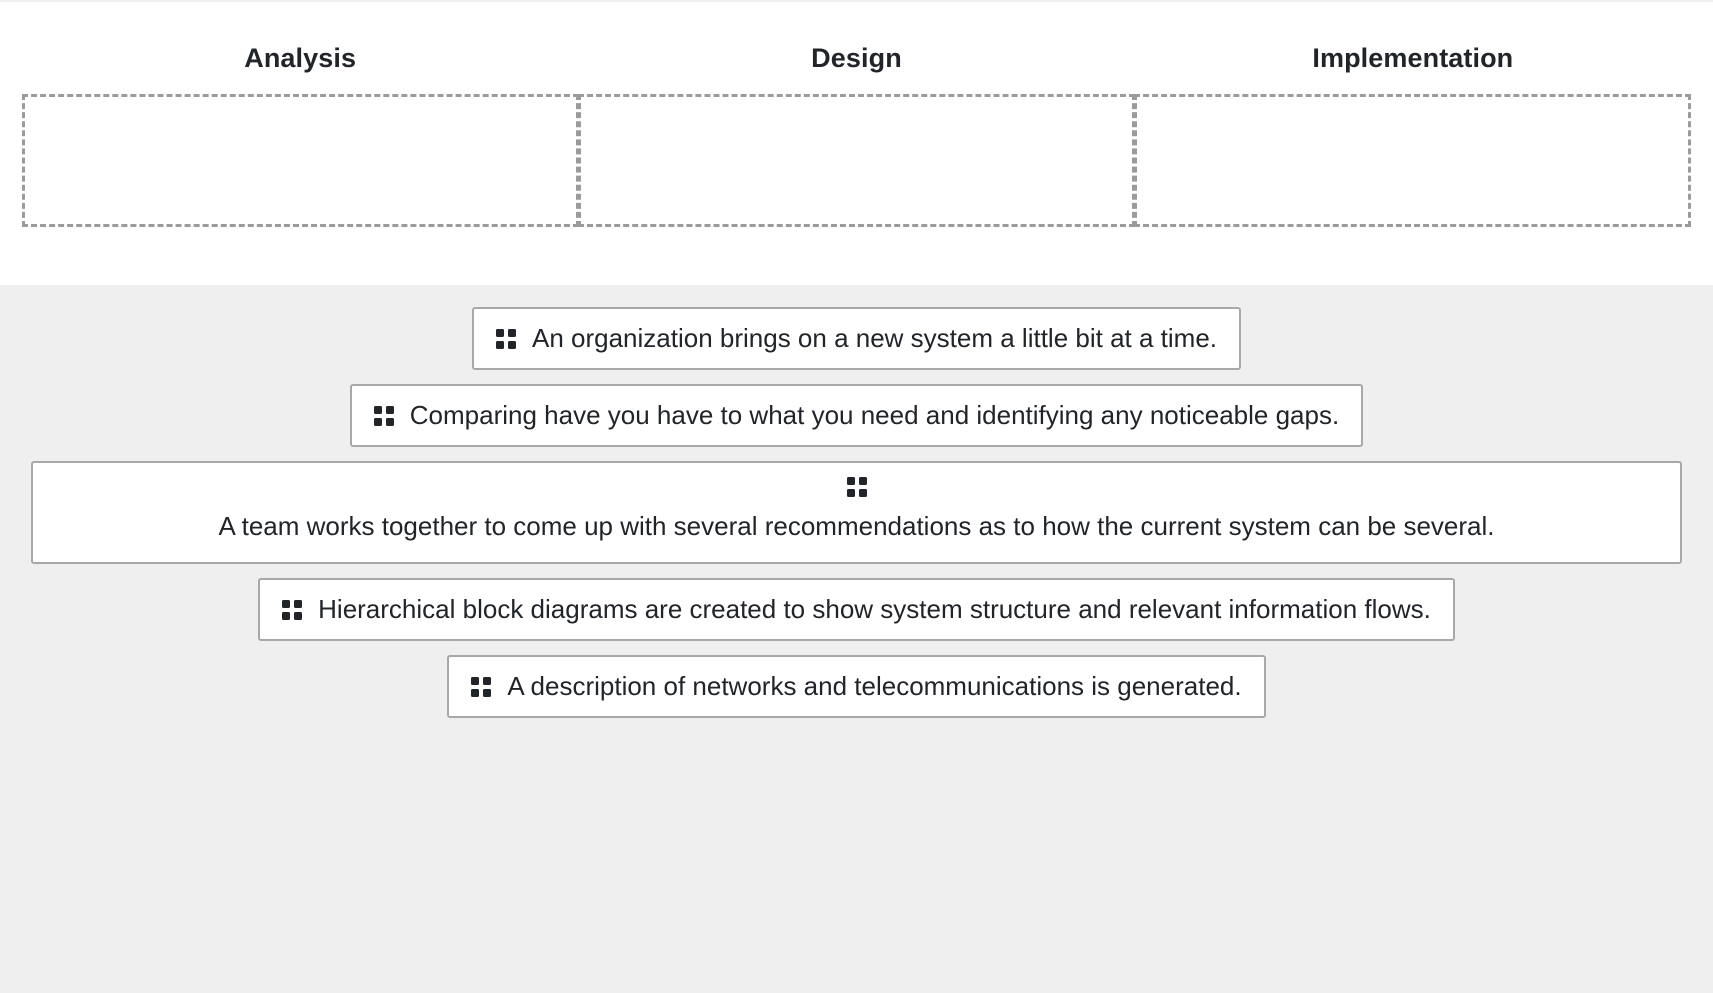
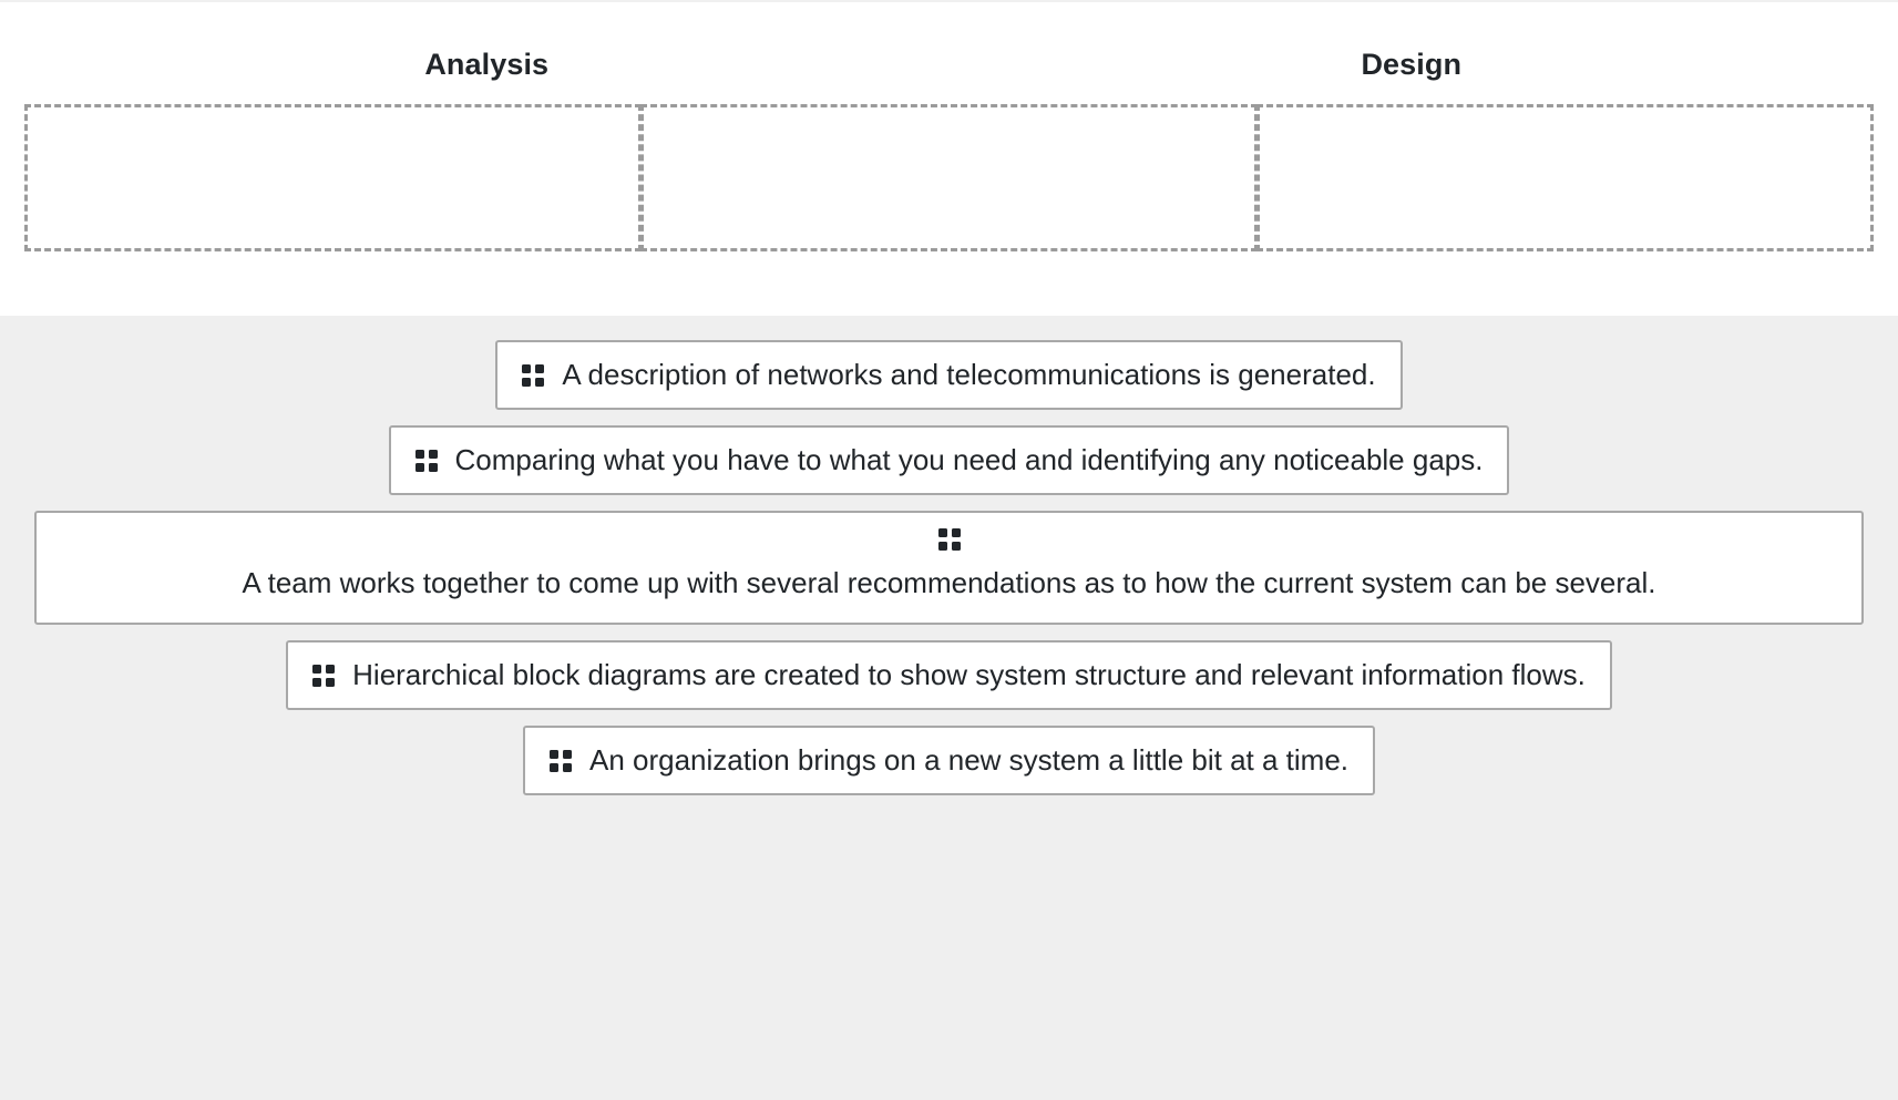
  Analysis
  Design
- Implementation
- An organization brings on a new system a little bit at a time.
+ A description of networks and telecommunications is generated.
- Comparing have you have to what you need and identifying any noticeable gaps.
+ Comparing what you have to what you need and identifying any noticeable gaps.
  A team works together to come up with several recommendations as to how the current system can be several.
  Hierarchical block diagrams are created to show system structure and relevant information flows.
- A description of networks and telecommunications is generated.
+ An organization brings on a new system a little bit at a time.
